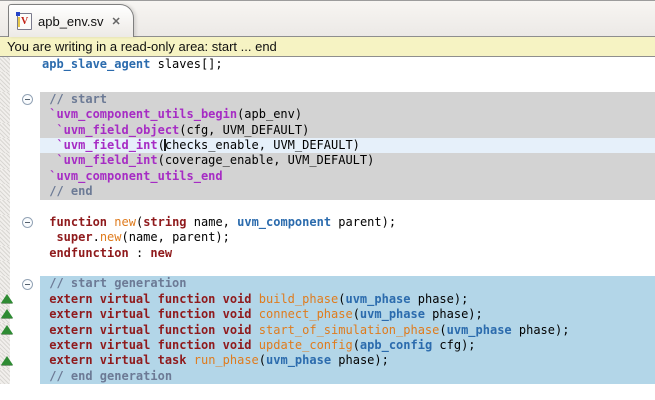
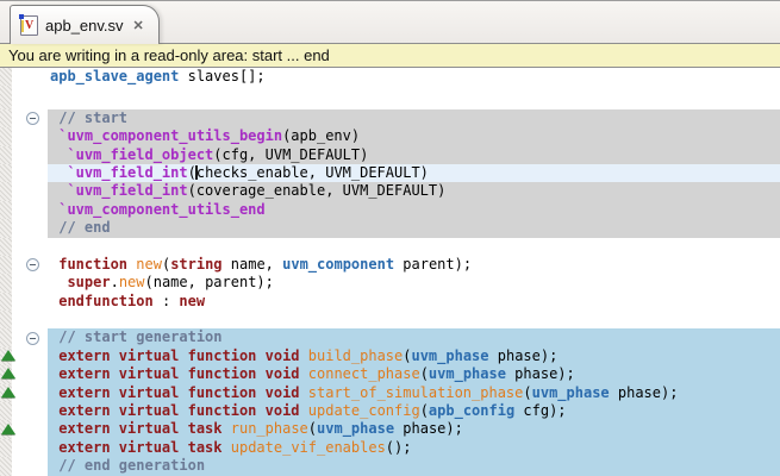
  V
  apb_env.sv
  ✕
  You are writing in a read-only area: start ... end
  apb_slave_agent slaves[];
  // start
  `uvm_component_utils_begin(apb_env)
  `uvm_field_object(cfg, UVM_DEFAULT)
  `uvm_field_int(checks_enable, UVM_DEFAULT)
  `uvm_field_int(coverage_enable, UVM_DEFAULT)
  `uvm_component_utils_end
  // end
  function new(string name, uvm_component parent);
  super.new(name, parent);
  endfunction : new
  // start generation
  extern virtual function void build_phase(uvm_phase phase);
  extern virtual function void connect_phase(uvm_phase phase);
  extern virtual function void start_of_simulation_phase(uvm_phase phase);
  extern virtual function void update_config(apb_config cfg);
  extern virtual task run_phase(uvm_phase phase);
+ extern virtual task update_vif_enables();
  // end generation
